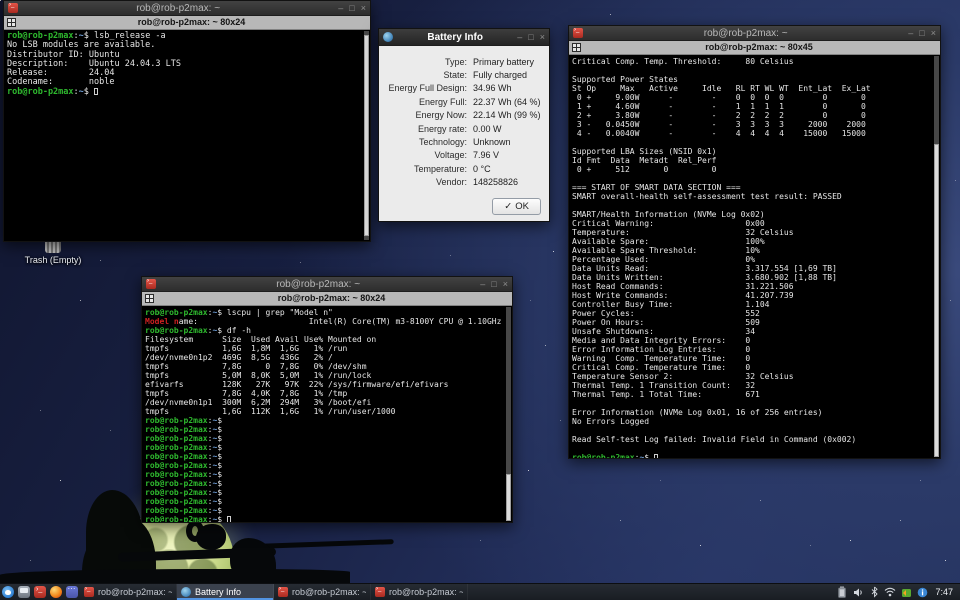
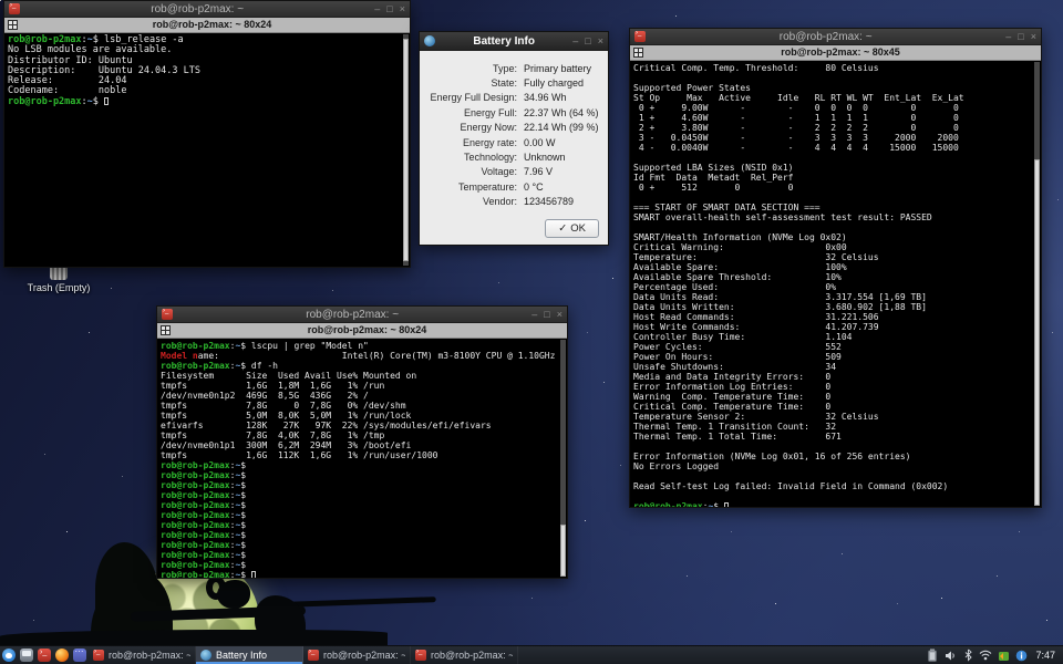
  Trash (Empty)
  rob@rob-p2max: ~
  –
  □
  ×
  rob@rob-p2max: ~ 80x24
  rob@rob-p2max:~$ lsb_release -a
  No LSB modules are available.
  Distributor ID: Ubuntu
  Description: Ubuntu 24.04.3 LTS
  Release: 24.04
  Codename: noble
  rob@rob-p2max:~$
  rob@rob-p2max: ~
  –
  □
  ×
  rob@rob-p2max: ~ 80x45
  Critical Comp. Temp. Threshold: 80 Celsius
  Supported Power States
  St Op Max Active Idle RL RT WL WT Ent_Lat Ex_Lat
  0 + 9.00W - - 0 0 0 0 0 0
  1 + 4.60W - - 1 1 1 1 0 0
  2 + 3.80W - - 2 2 2 2 0 0
  3 - 0.0450W - - 3 3 3 3 2000 2000
  4 - 0.0040W - - 4 4 4 4 15000 15000
  Supported LBA Sizes (NSID 0x1)
  Id Fmt Data Metadt Rel_Perf
  0 + 512 0 0
  === START OF SMART DATA SECTION ===
  SMART overall-health self-assessment test result: PASSED
  SMART/Health Information (NVMe Log 0x02)
  Critical Warning: 0x00
  Temperature: 32 Celsius
  Available Spare: 100%
  Available Spare Threshold: 10%
  Percentage Used: 0%
  Data Units Read: 3.317.554 [1,69 TB]
  Data Units Written: 3.680.902 [1,88 TB]
  Host Read Commands: 31.221.506
  Host Write Commands: 41.207.739
  Controller Busy Time: 1.104
  Power Cycles: 552
  Power On Hours: 509
  Unsafe Shutdowns: 34
  Media and Data Integrity Errors: 0
  Error Information Log Entries: 0
  Warning Comp. Temperature Time: 0
  Critical Comp. Temperature Time: 0
  Temperature Sensor 2: 32 Celsius
  Thermal Temp. 1 Transition Count: 32
  Thermal Temp. 1 Total Time: 671
  Error Information (NVMe Log 0x01, 16 of 256 entries)
  No Errors Logged
  Read Self-test Log failed: Invalid Field in Command (0x002)
  rob@rob-p2max:~$
  rob@rob-p2max: ~
  –
  □
  ×
  rob@rob-p2max: ~ 80x24
  rob@rob-p2max:~$ lscpu | grep "Model n"
  Model name: Intel(R) Core(TM) m3-8100Y CPU @ 1.10GHz
  rob@rob-p2max:~$ df -h
  Filesystem Size Used Avail Use% Mounted on
  tmpfs 1,6G 1,8M 1,6G 1% /run
  /dev/nvme0n1p2 469G 8,5G 436G 2% /
  tmpfs 7,8G 0 7,8G 0% /dev/shm
  tmpfs 5,0M 8,0K 5,0M 1% /run/lock
- efivarfs 128K 27K 97K 22% /sys/firmware/efi/efivars
+ efivarfs 128K 27K 97K 22% /sys/modules/efi/efivars
  tmpfs 7,8G 4,0K 7,8G 1% /tmp
  /dev/nvme0n1p1 300M 6,2M 294M 3% /boot/efi
  tmpfs 1,6G 112K 1,6G 1% /run/user/1000
  rob@rob-p2max:~$
  rob@rob-p2max:~$
  rob@rob-p2max:~$
  rob@rob-p2max:~$
  rob@rob-p2max:~$
  rob@rob-p2max:~$
  rob@rob-p2max:~$
  rob@rob-p2max:~$
  rob@rob-p2max:~$
  rob@rob-p2max:~$
  rob@rob-p2max:~$
  rob@rob-p2max:~$
  Battery Info
  –
  □
  ×
  Type:
  Primary battery
  State:
  Fully charged
  Energy Full Design:
  34.96 Wh
  Energy Full:
  22.37 Wh (64 %)
  Energy Now:
  22.14 Wh (99 %)
  Energy rate:
  0.00 W
  Technology:
  Unknown
  Voltage:
  7.96 V
  Temperature:
  0 °C
  Vendor:
- 148258826
+ 123456789
  ✓ OK
  rob@rob-p2max: ~
  Battery Info
  rob@rob-p2max: ~
  rob@rob-p2max: ~
  7:47
